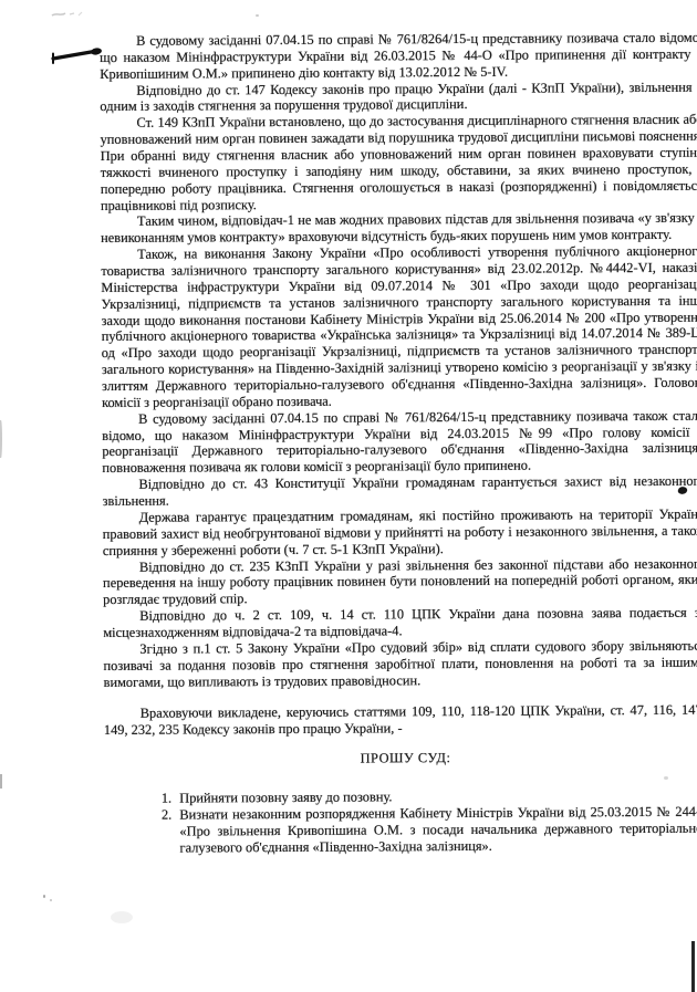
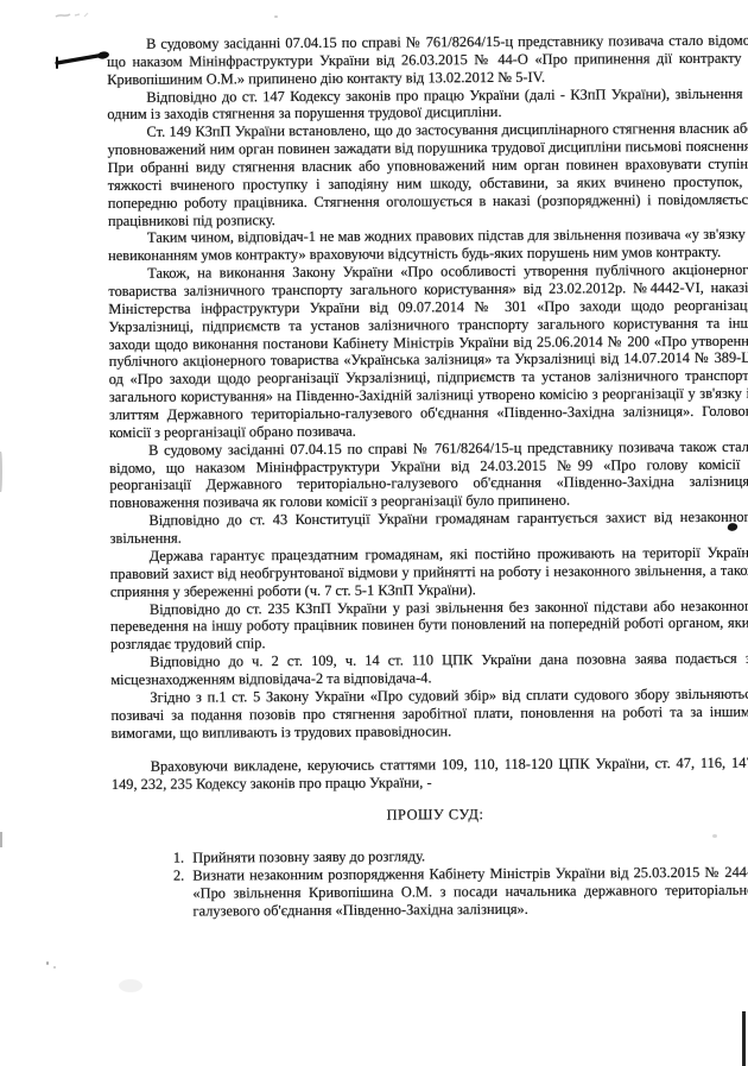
  В судовому засіданні 07.04.15 по справі № 761/8264/15-ц представнику позивача стало відомо що наказом Мінінфраструктури України від 26.03.2015 № 44-О «Про припинення дії контракту Кривопішиним О.М.» припинено дію контакту від 13.02.2012 № 5-IV.
  Відповідно до ст. 147 Кодексу законів про працю України (далі - КЗпП України), звільнення одним із заходів стягнення за порушення трудової дисципліни.
  Ст. 149 КЗпП України встановлено, що до застосування дисциплінарного стягнення власник аб уповноважений ним орган повинен зажадати від порушника трудової дисципліни письмові поясненн При обранні виду стягнення власник або уповноважений ним орган повинен враховувати ступін тяжкості вчиненого проступку і заподіяну ним шкоду, обставини, за яких вчинено проступок, попередню роботу працівника. Стягнення оголошується в наказі (розпорядженні) і повідомляєтьс працівникові під розписку.
  Таким чином, відповідач-1 не мав жодних правових підстав для звільнення позивача «у зв'язку невиконанням умов контракту» враховуючи відсутність будь-яких порушень ним умов контракту.
  Також, на виконання Закону України «Про особливості утворення публічного акціонерног товариства залізничного транспорту загального користування» від 23.02.2012р. №4442-VI, наказі Міністерства інфраструктури України від 09.07.2014 № 301 «Про заходи щодо реорганізац Укрзалізниці, підприємств та установ залізничного транспорту загального користування та інш заходи щодо виконання постанови Кабінету Міністрів України від 25.06.2014 № 200 «Про утворенн публічного акціонерного товариства «Українська залізниця» та Укрзалізниці від 14.07.2014 № 389-Цод «Про заходи щодо реорганізації Укрзалізниці, підприємств та установ залізничного транспорт загального користування» на Південно-Західній залізниці утворено комісію з реорганізації у зв'язку злиттям Державного територіально-галузевого об'єднання «Південно-Західна залізниця». Голово комісії з реорганізації обрано позивача.
  В судовому засіданні 07.04.15 по справі № 761/8264/15-ц представнику позивача також стал відомо, що наказом Мінінфраструктури України від 24.03.2015 №99 «Про голову комісії реорганізації Державного територіально-галузевого об'єднання «Південно-Західна залізниця повноваження позивача як голови комісії з реорганізації було припинено.
  Відповідно до ст. 43 Конституції України громадянам гарантується захист від незаконног звільнення.
  Держава гарантує працездатним громадянам, які постійно проживають на території Україн правовий захист від необгрунтованої відмови у прийнятті на роботу і незаконного звільнення, а тако сприяння у збереженні роботи (ч. 7 ст. 5-1 КЗпП України).
  Відповідно до ст. 235 КЗпП України у разі звільнення без законної підстави або незаконног переведення на іншу роботу працівник повинен бути поновлений на попередній роботі органом, яки розглядає трудовий спір.
  Відповідно до ч. 2 ст. 109, ч. 14 ст. 110 ЦПК України дана позовна заява подається місцезнаходженням відповідача-2 та відповідача-4.
  Згідно з п.1 ст. 5 Закону України «Про судовий збір» від сплати судового збору звільняють позивачі за подання позовів про стягнення заробітної плати, поновлення на роботі та за іншим вимогами, що випливають із трудових правовідносин.
  Враховуючи викладене, керуючись статтями 109, 110, 118-120 ЦПК України, ст. 47, 116, 14149, 232, 235 Кодексу законів про працю України, -
  ПРОШУ СУД:
- Прийняти позовну заяву до позовну.
+ Прийняти позовну заяву до розгляду.
  Визнати незаконним розпорядження Кабінету Міністрів України від 25.03.2015 № 244 «Про звільнення Кривопішина О.М. з посади начальника державного територіальнгалузевого об'єднання «Південно-Західна залізниця».
